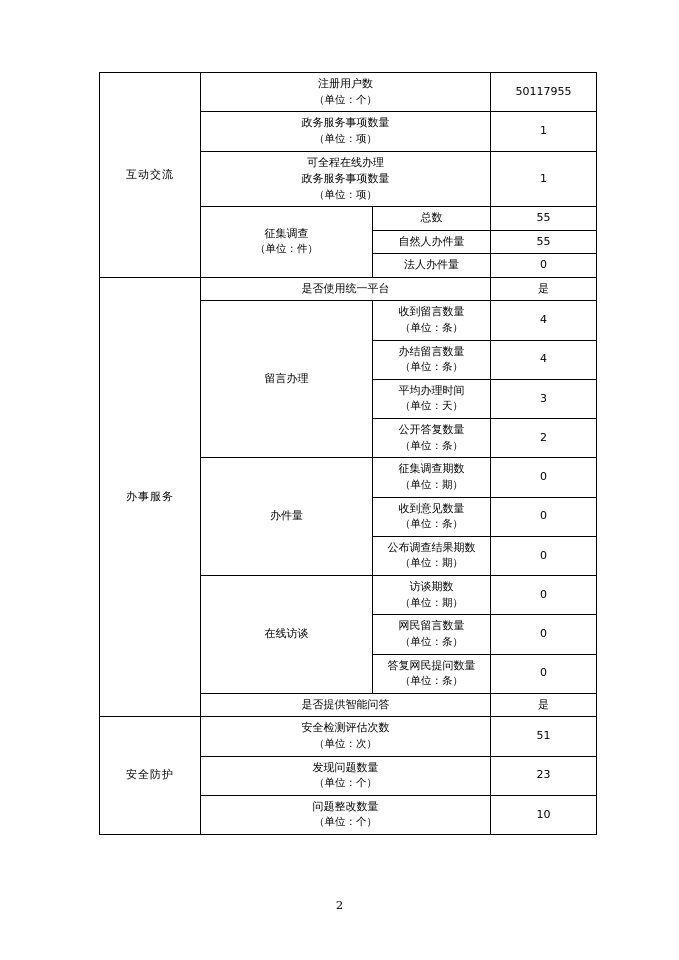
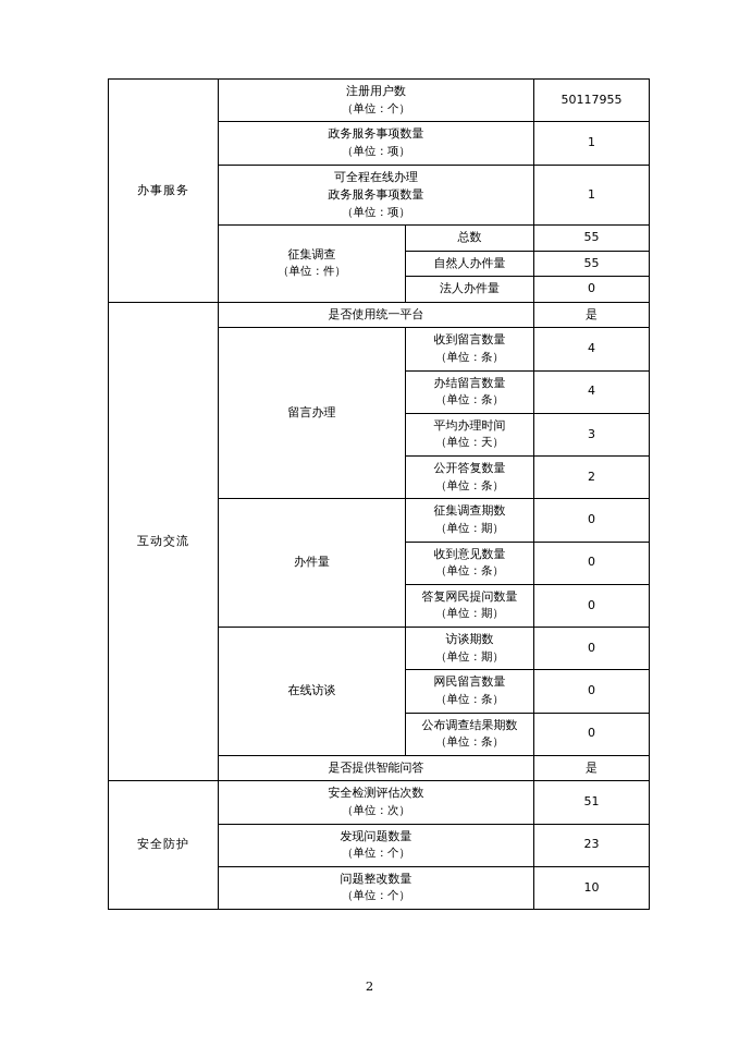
- 互动交流	注册用户数 （单位：个）	50117955
+ 办事服务	注册用户数 （单位：个）	50117955
  政务服务事项数量 （单位：项）	1
  可全程在线办理 政务服务事项数量 （单位：项）	1
  征集调查 （单位：件）	总数	55
  自然人办件量	55
  法人办件量	0
- 办事服务	是否使用统一平台	是
+ 互动交流	是否使用统一平台	是
  留言办理	收到留言数量 （单位：条）	4
  办结留言数量 （单位：条）	4
  平均办理时间 （单位：天）	3
  公开答复数量 （单位：条）	2
  办件量	征集调查期数 （单位：期）	0
  收到意见数量 （单位：条）	0
- 公布调查结果期数 （单位：期）	0
+ 答复网民提问数量 （单位：期）	0
  在线访谈	访谈期数 （单位：期）	0
  网民留言数量 （单位：条）	0
- 答复网民提问数量 （单位：条）	0
+ 公布调查结果期数 （单位：条）	0
  是否提供智能问答	是
  安全防护	安全检测评估次数 （单位：次）	51
  发现问题数量 （单位：个）	23
  问题整改数量 （单位：个）	10
  2
